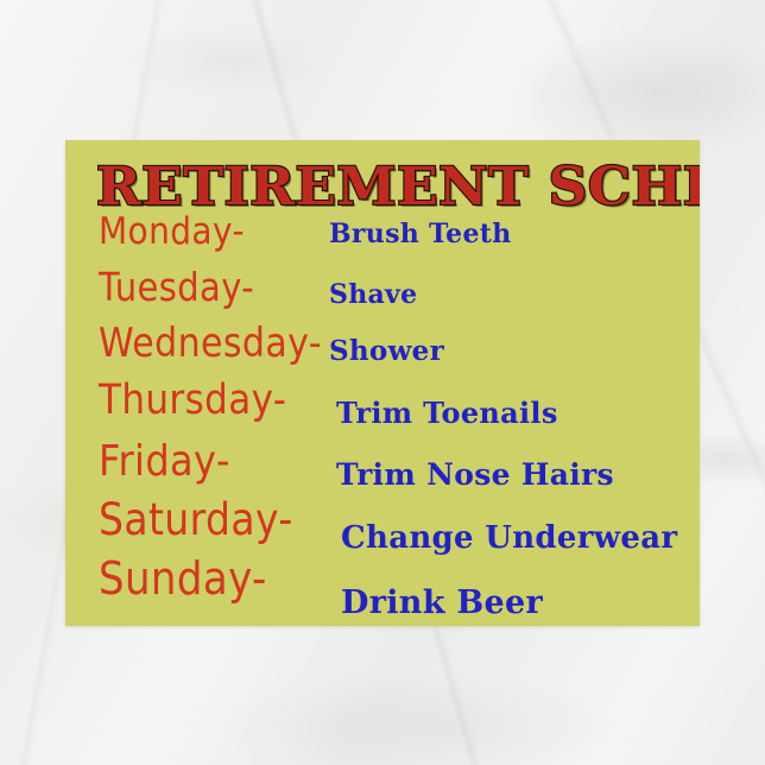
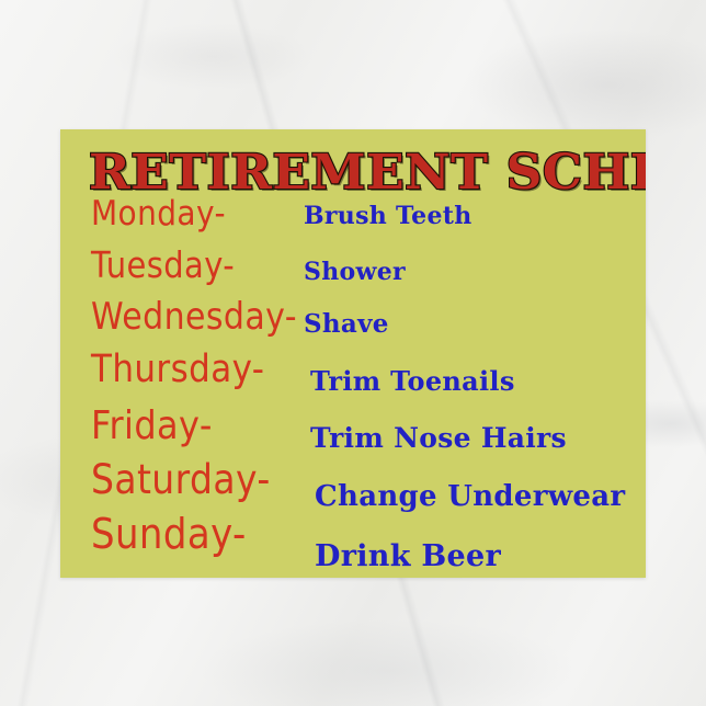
  Monday-
  Brush Teeth
  Tuesday-
- Shave
+ Shower
  Wednesday-
- Shower
+ Shave
  Thursday-
  Trim Toenails
  Friday-
  Trim Nose Hairs
  Saturday-
  Change Underwear
  Sunday-
  Drink Beer
